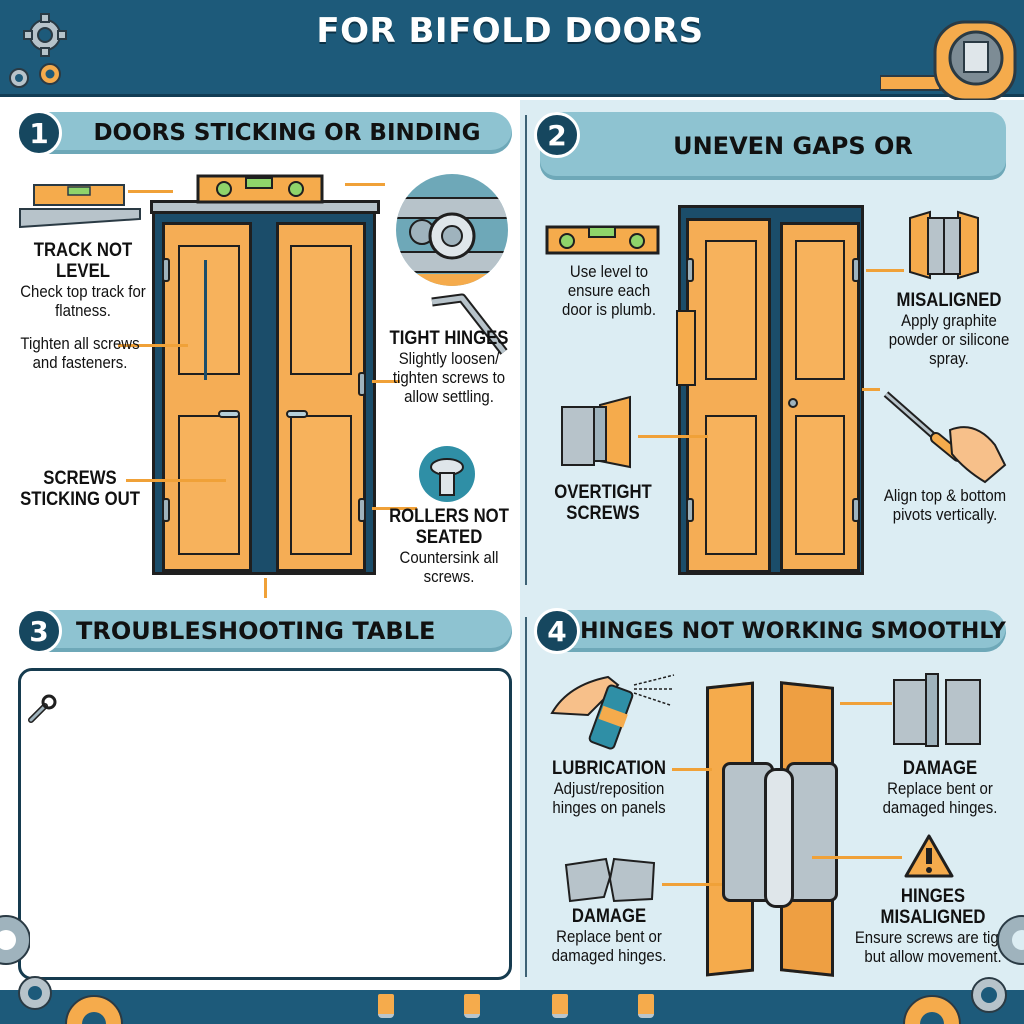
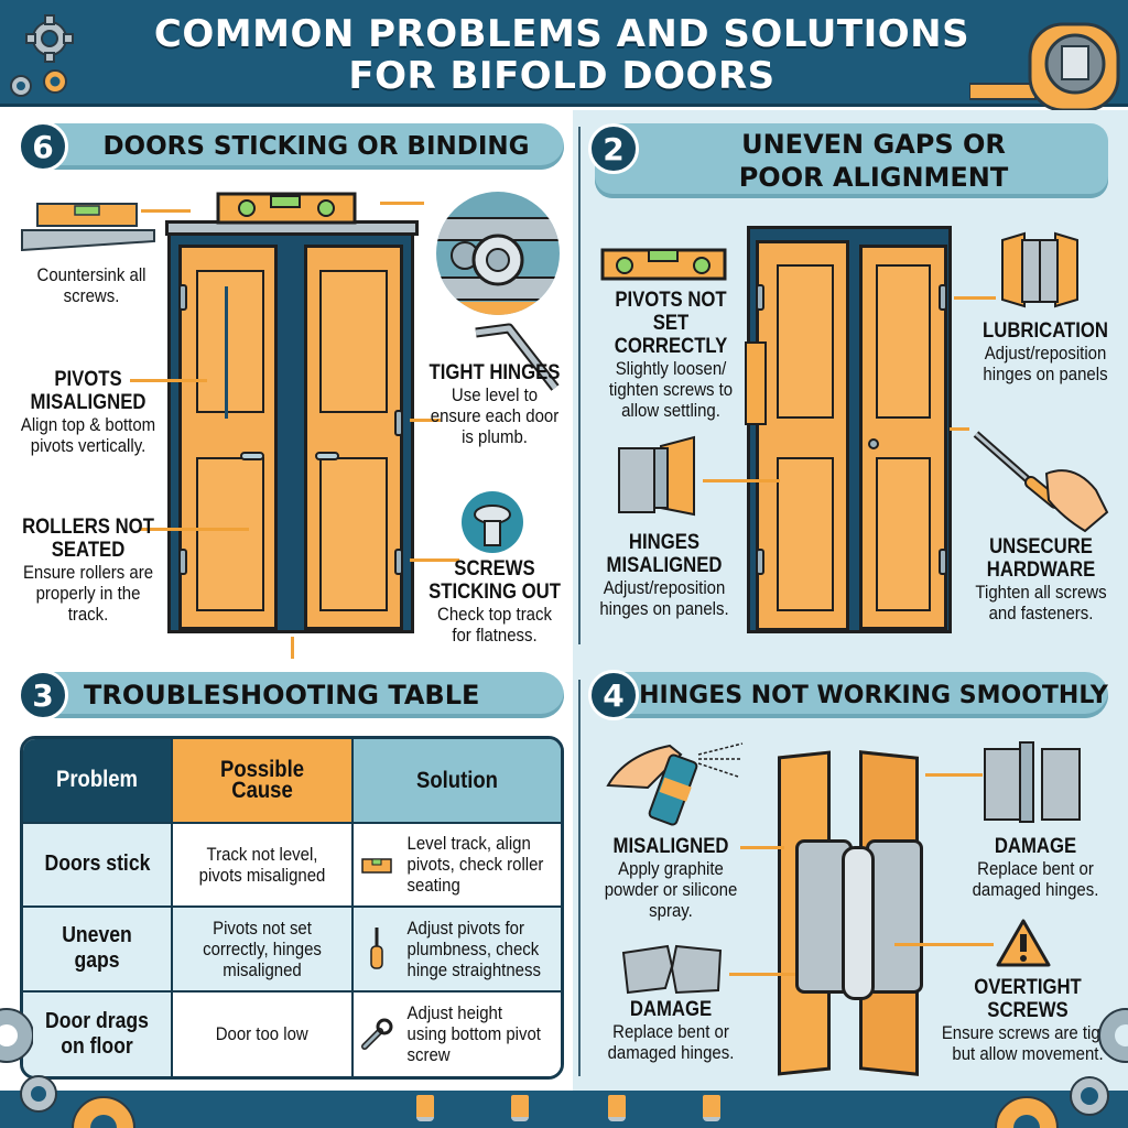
+ COMMON PROBLEMS AND SOLUTIONS
  FOR BIFOLD DOORS
- 1
+ 6
  DOORS STICKING OR BINDING
- TRACK NOT LEVEL
- Check top track for flatness.
+ Countersink all screws.
+ PIVOTS MISALIGNED
- Tighten all screws and fasteners.
+ Align top & bottom pivots vertically.
- SCREWS STICKING OUT
+ ROLLERS NOT SEATED
+ Ensure rollers are properly in the track.
  TIGHT HINGES
- Slightly loosen/ tighten screws to allow settling.
+ Use level to ensure each door is plumb.
- ROLLERS NOT SEATED
+ SCREWS STICKING OUT
- Countersink all screws.
+ Check top track for flatness.
  2
  UNEVEN GAPS OR
+ POOR ALIGNMENT
+ PIVOTS NOT SET CORRECTLY
- Use level to ensure each door is plumb.
+ Slightly loosen/ tighten screws to allow settling.
- MISALIGNED
+ LUBRICATION
- Apply graphite powder or silicone spray.
+ Adjust/reposition hinges on panels
- OVERTIGHT SCREWS
+ HINGES MISALIGNED
+ Adjust/reposition hinges on panels.
+ UNSECURE HARDWARE
- Align top & bottom pivots vertically.
+ Tighten all screws and fasteners.
  3
  TROUBLESHOOTING TABLE
+ Problem
+ Possible Cause
+ Solution
+ Doors stick
+ Track not level, pivots misaligned
+ Level track, align pivots, check roller seating
+ Uneven gaps
+ Pivots not set correctly, hinges misaligned
+ Adjust pivots for plumbness, check hinge straightness
+ Door drags on floor
+ Door too low
+ Adjust height using bottom pivot screw
  4
  HINGES NOT WORKING SMOOTHLY
- LUBRICATION
+ MISALIGNED
- Adjust/reposition hinges on panels
+ Apply graphite powder or silicone spray.
  DAMAGE
  Replace bent or damaged hinges.
  DAMAGE
  Replace bent or damaged hinges.
- HINGES MISALIGNED
+ OVERTIGHT SCREWS
  Ensure screws are tig but allow movement.
